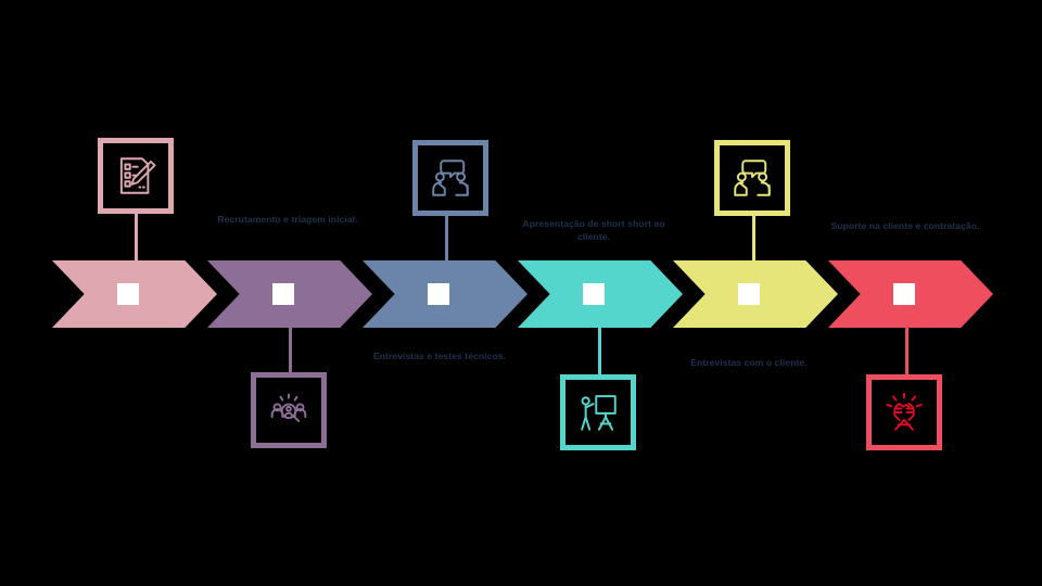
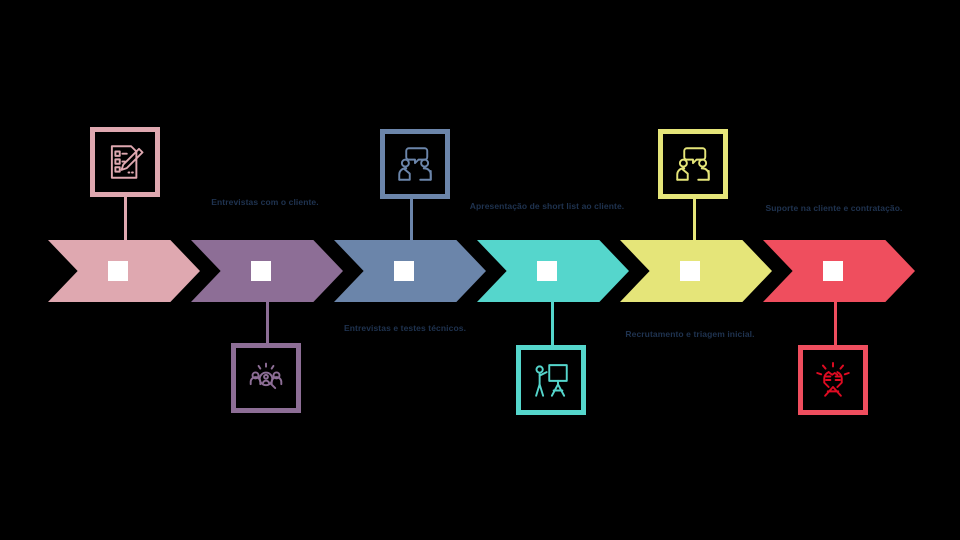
- Recrutamento e triagem inicial.
+ Entrevistas com o cliente.
  Entrevistas e testes técnicos.
- Apresentação de short short ao cliente.
+ Apresentação de short list ao cliente.
- Entrevistas com o cliente.
+ Recrutamento e triagem inicial.
  Suporte na cliente e contratação.
